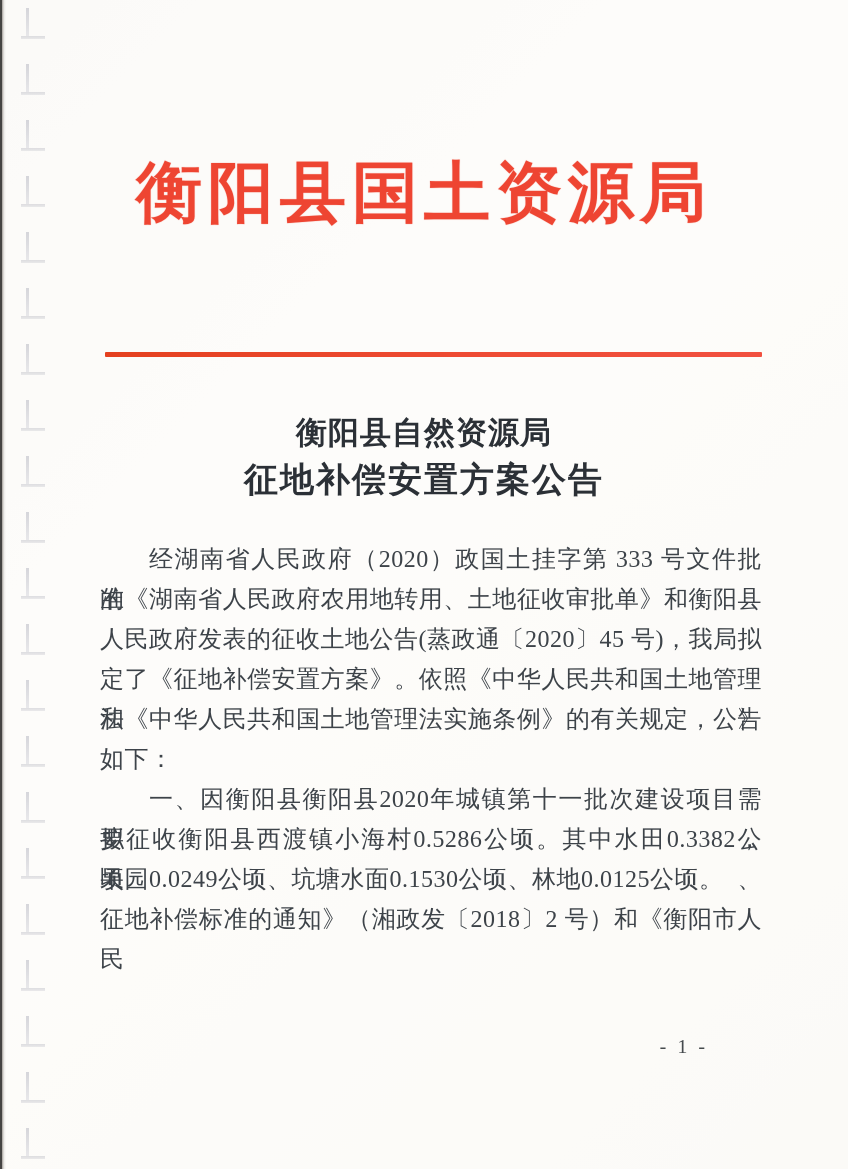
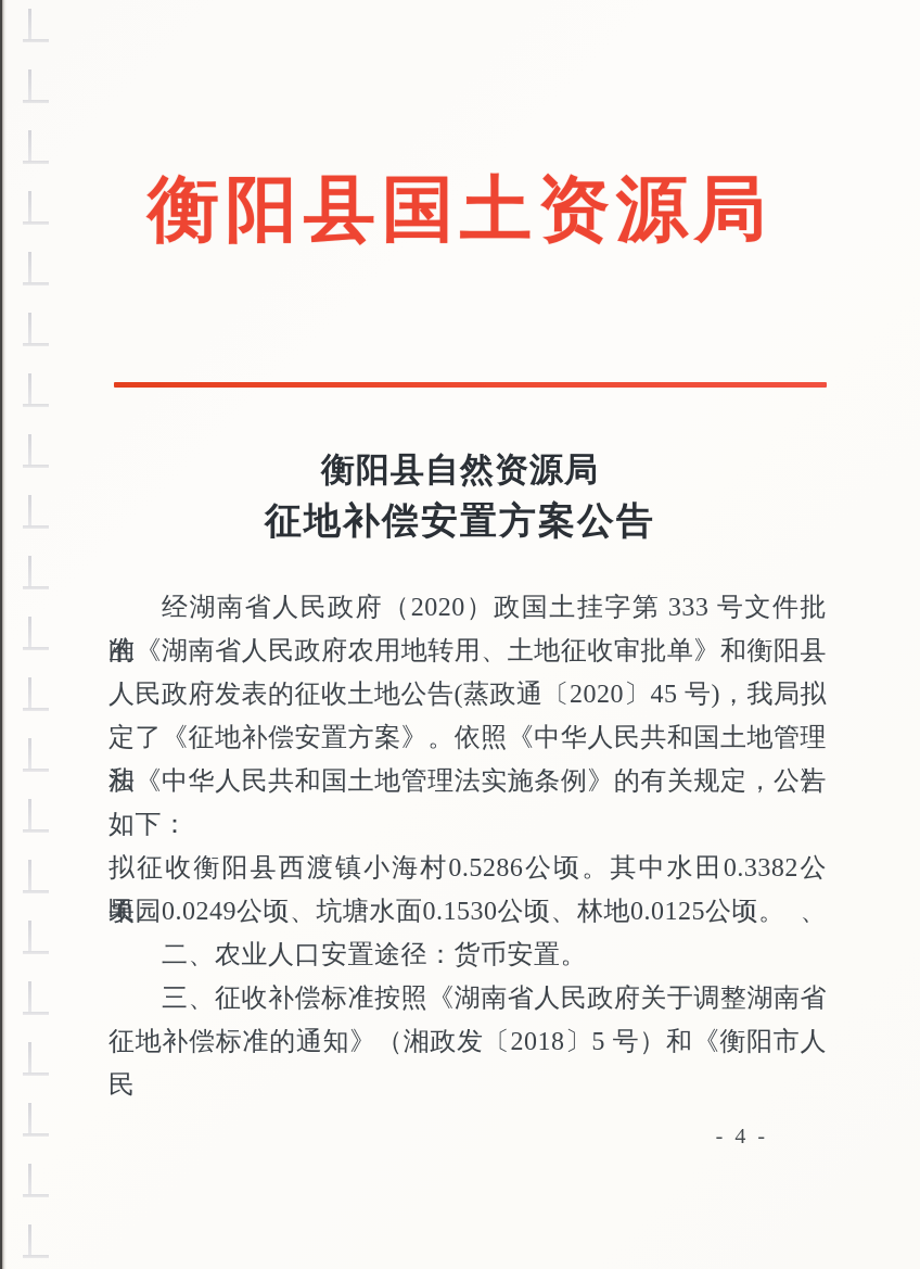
  衡阳县国土资源局
  衡阳县自然资源局
  征地补偿安置方案公告
  经湖南省人民政府（2020）政国土挂字第 333 号文件批准
  的《湖南省人民政府农用地转用、土地征收审批单》和衡阳县
  人民政府发表的征收土地公告(蒸政通〔2020〕45 号)，我局拟
  定了《征地补偿安置方案》。依照《中华人民共和国土地管理法》
  和《中华人民共和国土地管理法实施条例》的有关规定，公告
  如下：
- 一、因衡阳县衡阳县2020年城镇第十一批次建设项目需要，
  拟征收衡阳县西渡镇小海村0.5286公顷。其中水田0.3382公顷、
  果园0.0249公顷、坑塘水面0.1530公顷、林地0.0125公顷。
+ 二、农业人口安置途径：货币安置。
+ 三、征收补偿标准按照《湖南省人民政府关于调整湖南省
- 征地补偿标准的通知》（湘政发〔2018〕2 号）和《衡阳市人民
+ 征地补偿标准的通知》（湘政发〔2018〕5 号）和《衡阳市人民
- - 1 -
+ - 4 -
